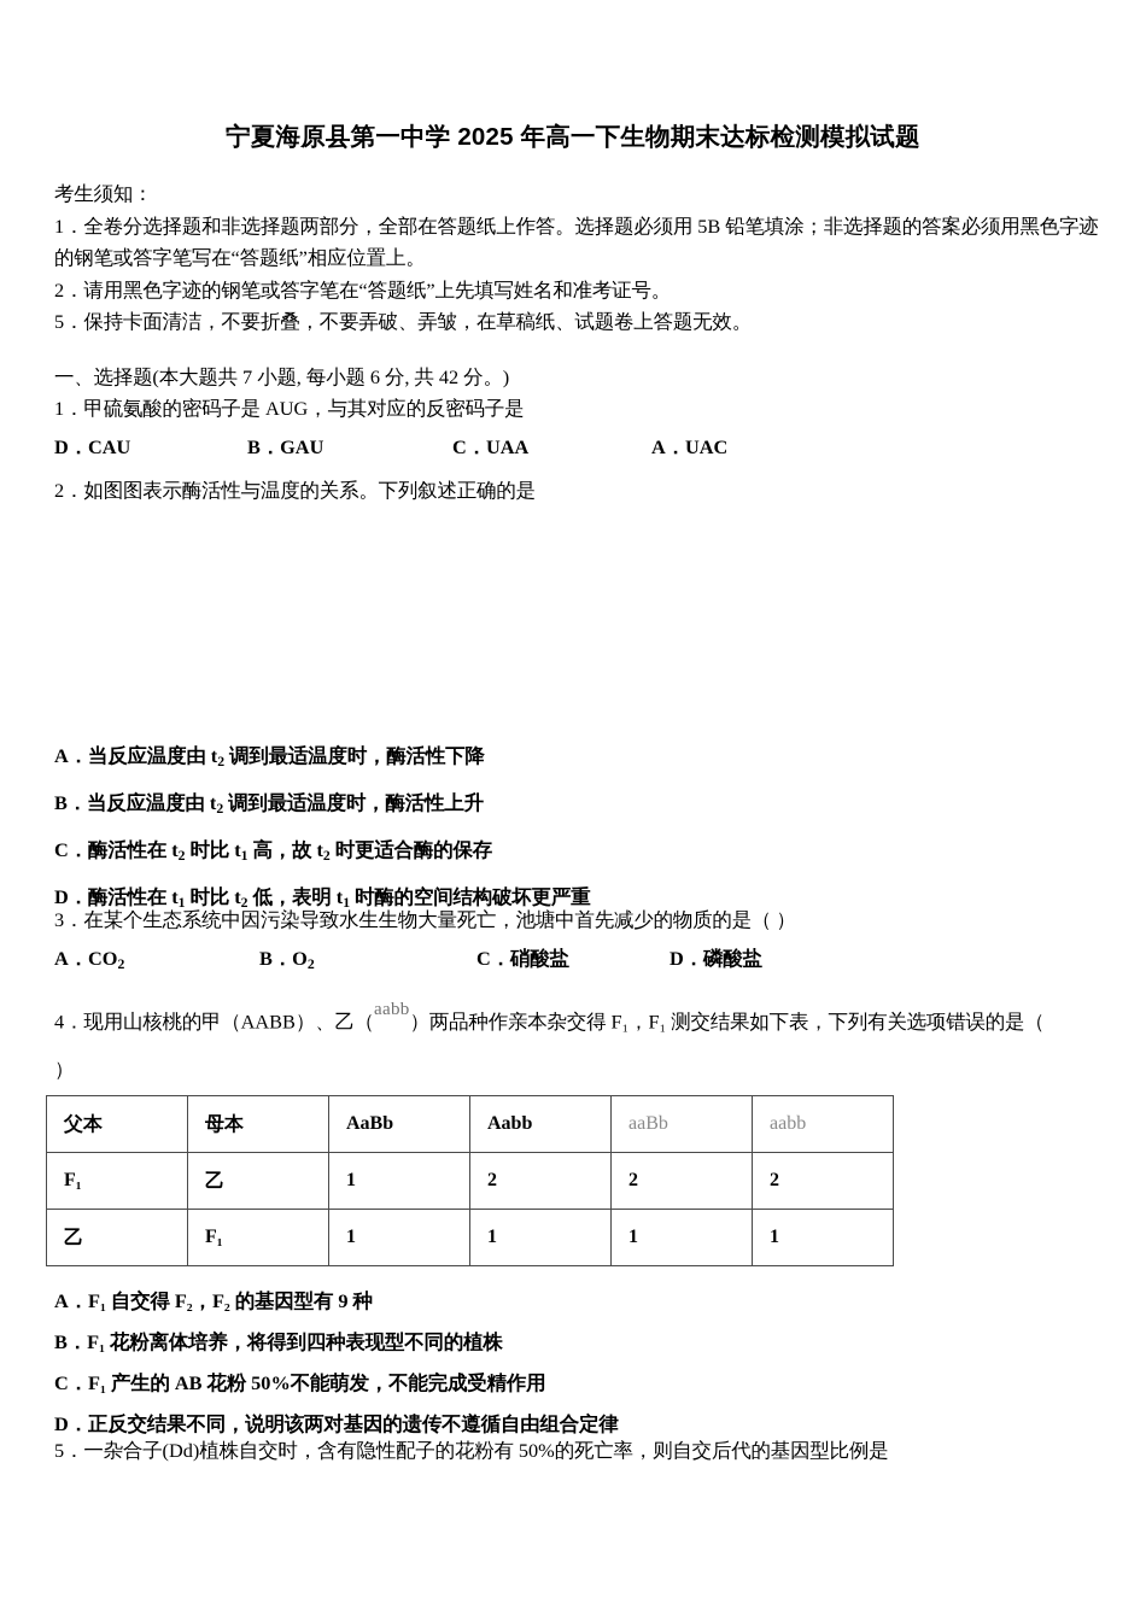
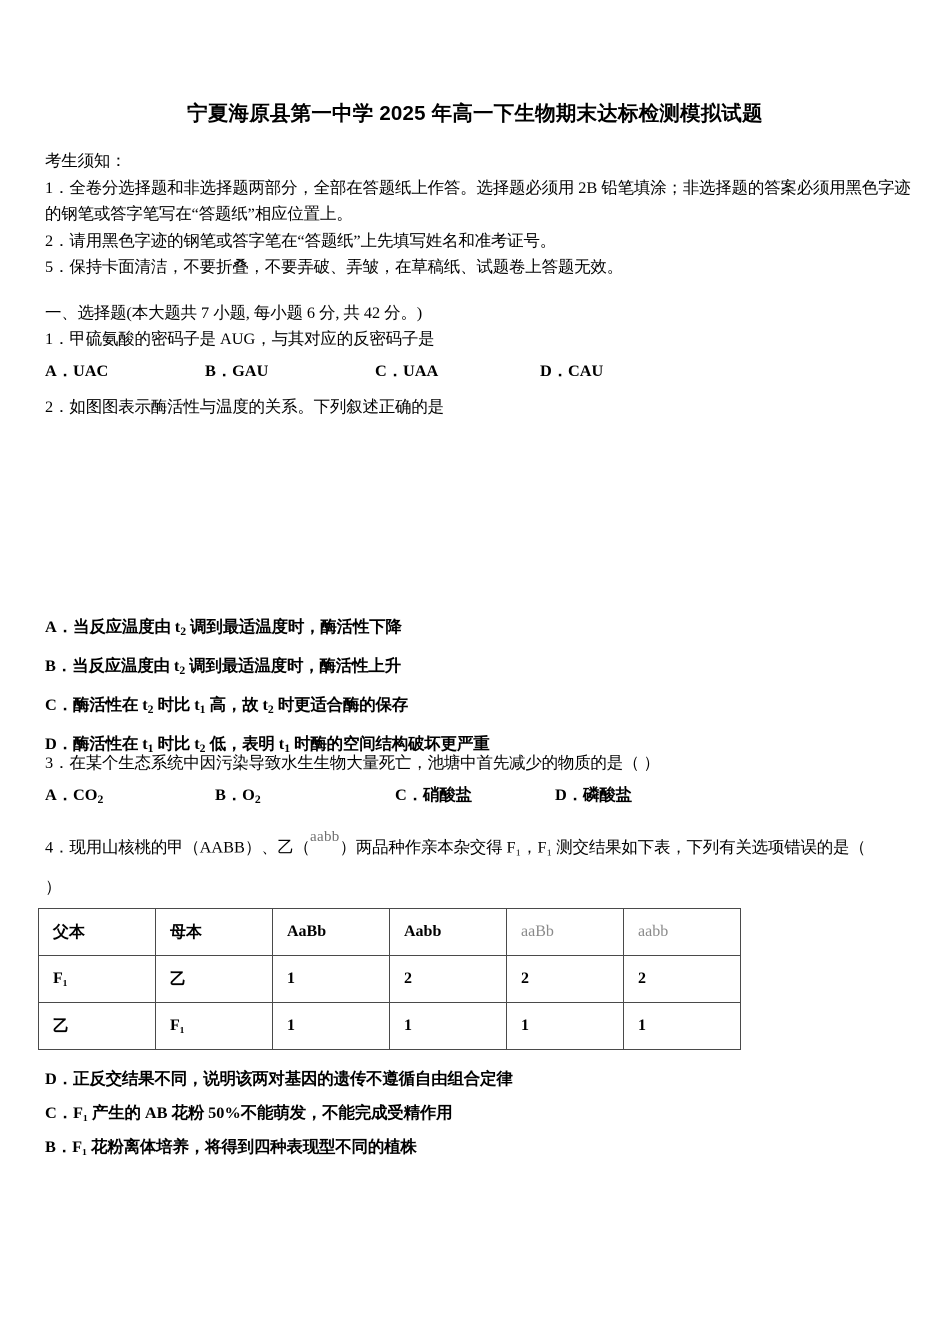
  宁夏海原县第一中学 2025 年高一下生物期末达标检测模拟试题
  考生须知：
- 1．全卷分选择题和非选择题两部分，全部在答题纸上作答。选择题必须用 5B 铅笔填涂；非选择题的答案必须用黑色字迹的钢笔或答字笔写在“答题纸”相应位置上。
+ 1．全卷分选择题和非选择题两部分，全部在答题纸上作答。选择题必须用 2B 铅笔填涂；非选择题的答案必须用黑色字迹的钢笔或答字笔写在“答题纸”相应位置上。
  2．请用黑色字迹的钢笔或答字笔在“答题纸”上先填写姓名和准考证号。
  5．保持卡面清洁，不要折叠，不要弄破、弄皱，在草稿纸、试题卷上答题无效。
  一、选择题(本大题共 7 小题, 每小题 6 分, 共 42 分。)
  1．甲硫氨酸的密码子是 AUG，与其对应的反密码子是
- D．CAU
+ A．UAC
  B．GAU
  C．UAA
- A．UAC
+ D．CAU
  2．如图图表示酶活性与温度的关系。下列叙述正确的是
  A．当反应温度由 t2 调到最适温度时，酶活性下降
  B．当反应温度由 t2 调到最适温度时，酶活性上升
  C．酶活性在 t2 时比 t1 高，故 t2 时更适合酶的保存
  D．酶活性在 t1 时比 t2 低，表明 t1 时酶的空间结构破坏更严重
  3．在某个生态系统中因污染导致水生生物大量死亡，池塘中首先减少的物质的是（ ）
  A．CO2
  B．O2
  C．硝酸盐
  D．磷酸盐
  4．现用山核桃的甲（AABB）、乙（aabb）两品种作亲本杂交得 F₁，F₁ 测交结果如下表，下列有关选项错误的是（
  ）
  父本	母本	AaBb	Aabb	aaBb	aabb
  F₁	乙	1	2	2	2
  乙	F₁	1	1	1	1
- A．F₁ 自交得 F₂，F₂ 的基因型有 9 种
- B．F₁ 花粉离体培养，将得到四种表现型不同的植株
+ D．正反交结果不同，说明该两对基因的遗传不遵循自由组合定律
  C．F₁ 产生的 AB 花粉 50%不能萌发，不能完成受精作用
- D．正反交结果不同，说明该两对基因的遗传不遵循自由组合定律
+ B．F₁ 花粉离体培养，将得到四种表现型不同的植株
- 5．一杂合子(Dd)植株自交时，含有隐性配子的花粉有 50%的死亡率，则自交后代的基因型比例是
